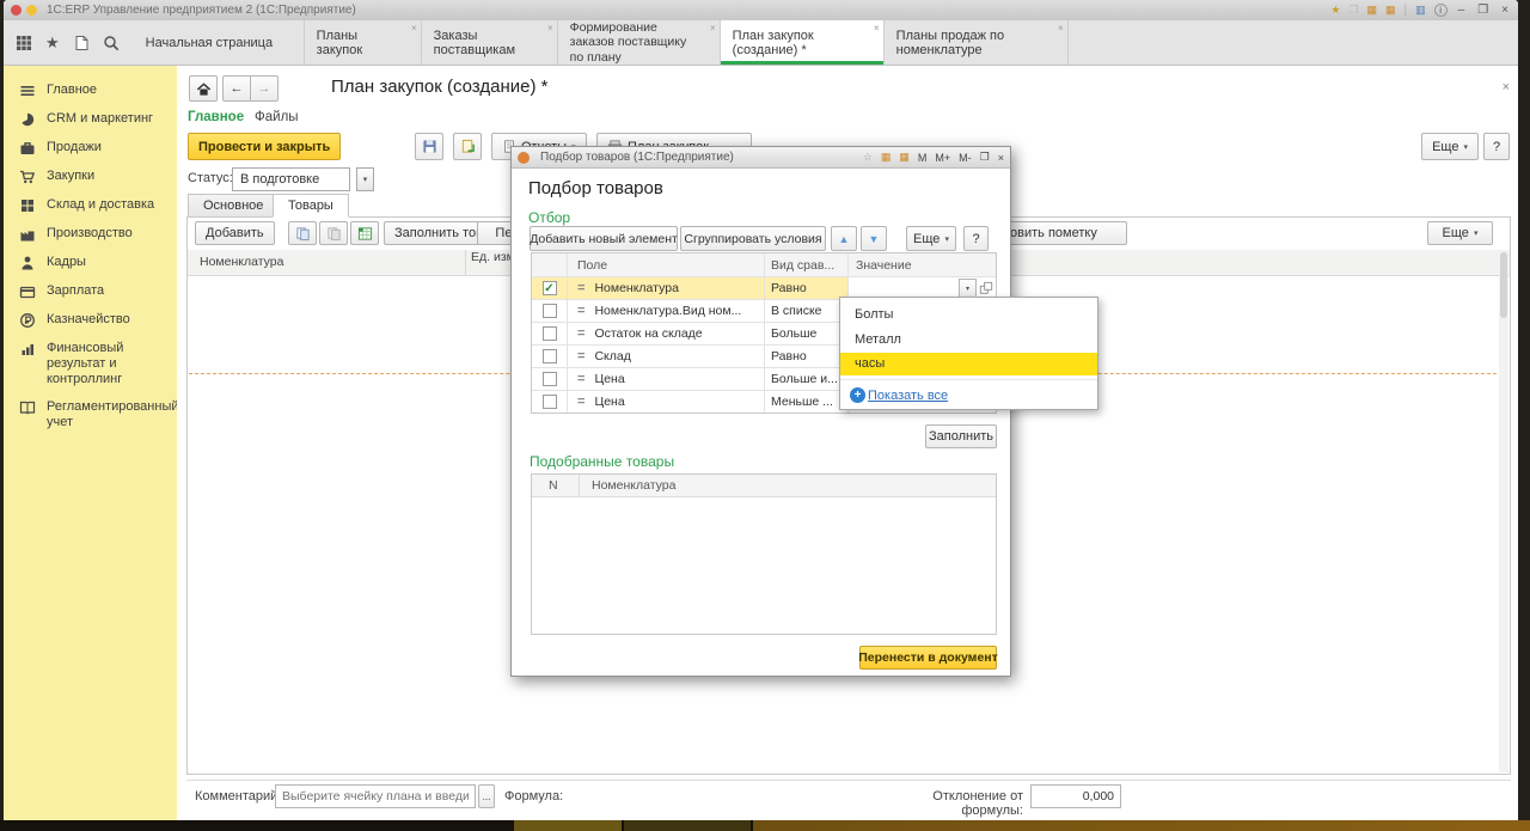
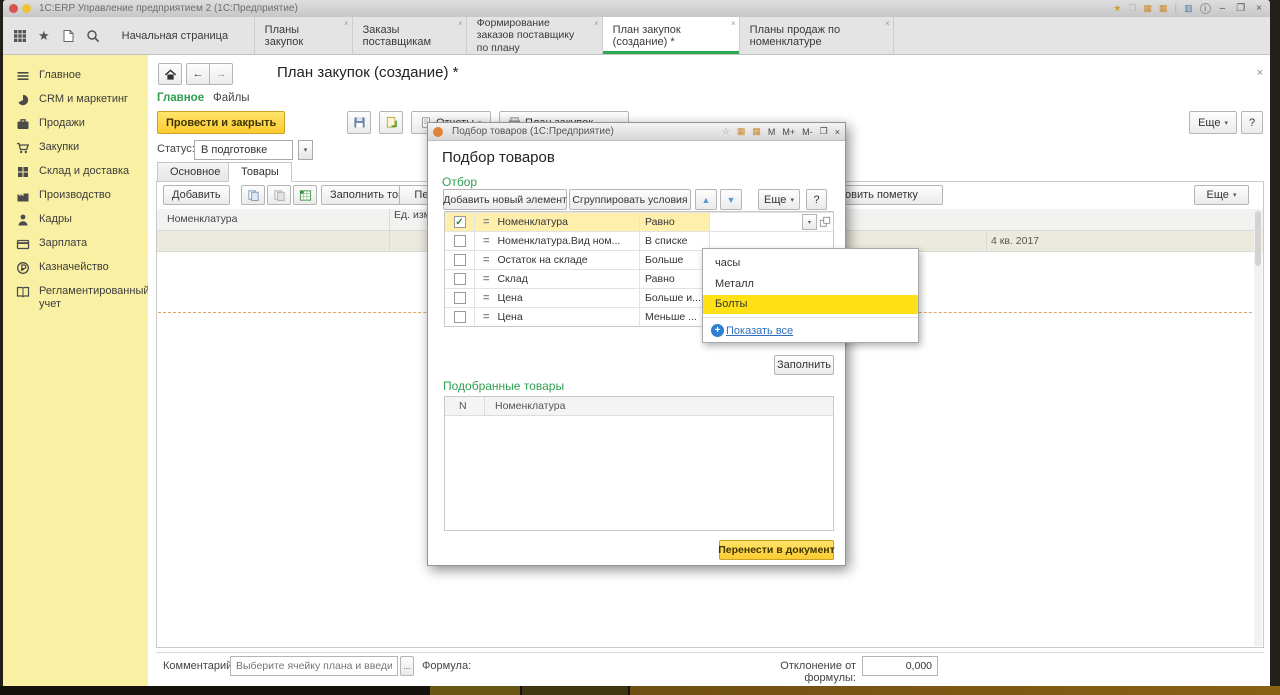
  1С:ERP Управление предприятием 2 (1С:Предприятие)
  ★
  ❐
  ▦
  ▦
  |
  ▥
  i
  –
  ❐
  ×
  ★
  Начальная страница
  Планы закупок
  ×
  Заказы поставщикам
  ×
  Формирование заказов поставщику по плану
  ×
  План закупок (создание) *
  ×
  Планы продаж по номенклатуре
  ×
  Главное
  CRM и маркетинг
  Продажи
  Закупки
  Склад и доставка
  Производство
  Кадры
  Зарплата
  Казначейство
- Финансовый результат и контроллинг
  Регламентированный учет
  ←
  →
  План закупок (создание) *
  ×
  Главное
  Файлы
  Провести и закрыть
  Еще
  ?
  Статус
  В подготовке
  Основное
  Товары
  Добавить
  Заполнить то
  овить пометку
  Еще
  Номенклатура
  Ед. из
+ 4 кв. 2017
  Комментари
  ...
  Формула:
  Отклонение от формулы:
  0,000
  Подбор товаров (1С:Предприятие)
  ☆
  ▦
  ▦
  M
  M+
  M-
  ❐
  ×
  Подбор товаров
  Отбор
  Добавить новый элемент
  Сгруппировать условия
  ▲
  ▼
  Еще
  ?
- Поле
- Вид срав...
- Значение
  ✓
  =
  Номенклатура
  Равно
  =
  Номенклатура.Вид ном...
  В списке
  =
  Остаток на складе
  Больше
  =
  Склад
  Равно
  =
  Цена
  Больше и...
  =
  Цена
  Меньше ...
  Заполнить
  Подобранные товары
  N
  Номенклатура
  Перенести в документ
- Болты
+ часы
  Металл
- часы
+ Болты
  +
  Показать все
